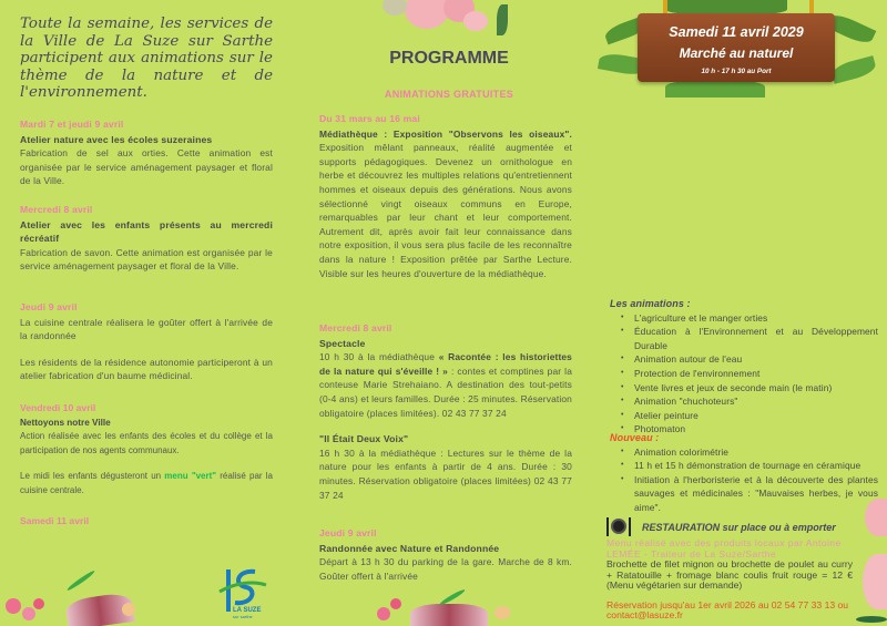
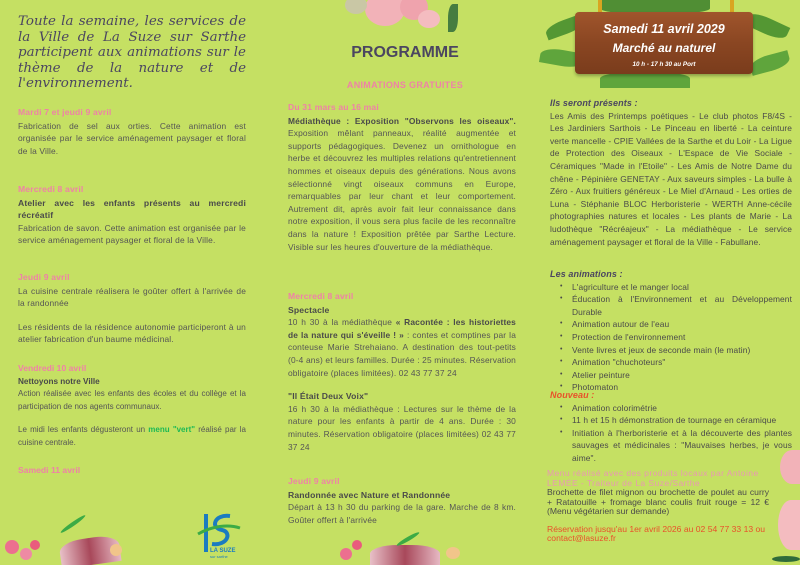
  Toute la semaine, les services de la Ville de La Suze sur Sarthe participent aux animations sur le thème de la nature et de l'environnement.
  Mardi 7 et jeudi 9 avril
- Atelier nature avec les écoles suzeraines
  Fabrication de sel aux orties. Cette animation est organisée par le service aménagement paysager et floral de la Ville.
  Mercredi 8 avril
  Atelier avec les enfants présents au mercredi récréatif
  Fabrication de savon. Cette animation est organisée par le service aménagement paysager et floral de la Ville.
  Jeudi 9 avril
  La cuisine centrale réalisera le goûter offert à l'arrivée de la randonnée
  Les résidents de la résidence autonomie participeront à un atelier fabrication d'un baume médicinal.
  Vendredi 10 avril
  Nettoyons notre Ville
  Action réalisée avec les enfants des écoles et du collège et la participation de nos agents communaux.
  Le midi les enfants dégusteront un menu "vert" réalisé par la cuisine centrale.
  Samedi 11 avril
  PROGRAMME
  ANIMATIONS GRATUITES
  Du 31 mars au 16 mai
  Médiathèque : Exposition "Observons les oiseaux". Exposition mêlant panneaux, réalité augmentée et supports pédagogiques. Devenez un ornithologue en herbe et découvrez les multiples relations qu'entretiennent hommes et oiseaux depuis des générations. Nous avons sélectionné vingt oiseaux communs en Europe, remarquables par leur chant et leur comportement. Autrement dit, après avoir fait leur connaissance dans notre exposition, il vous sera plus facile de les reconnaître dans la nature ! Exposition prêtée par Sarthe Lecture. Visible sur les heures d'ouverture de la médiathèque.
  Mercredi 8 avril
  Spectacle
  10 h 30 à la médiathèque « Racontée : les historiettes de la nature qui s'éveille ! » : contes et comptines par la conteuse Marie Strehaiano. A destination des tout-petits (0-4 ans) et leurs familles. Durée : 25 minutes. Réservation obligatoire (places limitées). 02 43 77 37 24
  "Il Était Deux Voix"
  16 h 30 à la médiathèque : Lectures sur le thème de la nature pour les enfants à partir de 4 ans. Durée : 30 minutes. Réservation obligatoire (places limitées) 02 43 77 37 24
  Jeudi 9 avril
  Randonnée avec Nature et Randonnée
  Départ à 13 h 30 du parking de la gare. Marche de 8 km. Goûter offert à l'arrivée
  Samedi 11 avril 2029
  Marché au naturel
+ Ils seront présents :
+ Les Amis des Printemps poétiques - Le club photos F8/4S - Les Jardiniers Sarthois - Le Pinceau en liberté - La ceinture verte mancelle - CPIE Vallées de la Sarthe et du Loir - La Ligue de Protection des Oiseaux - L'Espace de Vie Sociale - Céramiques "Made in l'Etoile" - Les Amis de Notre Dame du chêne - Pépinière GENETAY - Aux saveurs simples - La bulle à Zéro - Aux fruitiers généreux - Le Miel d'Arnaud - Les orties de Luna - Stéphanie BLOC Herboristerie - WERTH Anne-cécile photographies natures et locales - Les plants de Marie - La ludothèque "Récréajeux" - La médiathèque - Le service aménagement paysager et floral de la Ville - Fabullane.
  Les animations :
- L'agriculture et le manger orties
+ L'agriculture et le manger local
  Éducation à l'Environnement et au Développement Durable
  Animation autour de l'eau
  Protection de l'environnement
  Vente livres et jeux de seconde main (le matin)
  Animation "chuchoteurs"
  Atelier peinture
  Photomaton
  Nouveau :
  Animation colorimétrie
  11 h et 15 h démonstration de tournage en céramique
  Initiation à l'herboristerie et à la découverte des plantes sauvages et médicinales : "Mauvaises herbes, je vous aime".
- RESTAURATION sur place ou à emporter
  Menu réalisé avec des produits locaux par Antoine LEMÉE - Traiteur de La Suze/Sarthe
  Brochette de filet mignon ou brochette de poulet au curry + Ratatouille + fromage blanc coulis fruit rouge = 12 € (Menu végétarien sur demande)
  Réservation jusqu'au 1er avril 2026 au 02 54 77 33 13 ou contact@lasuze.fr
